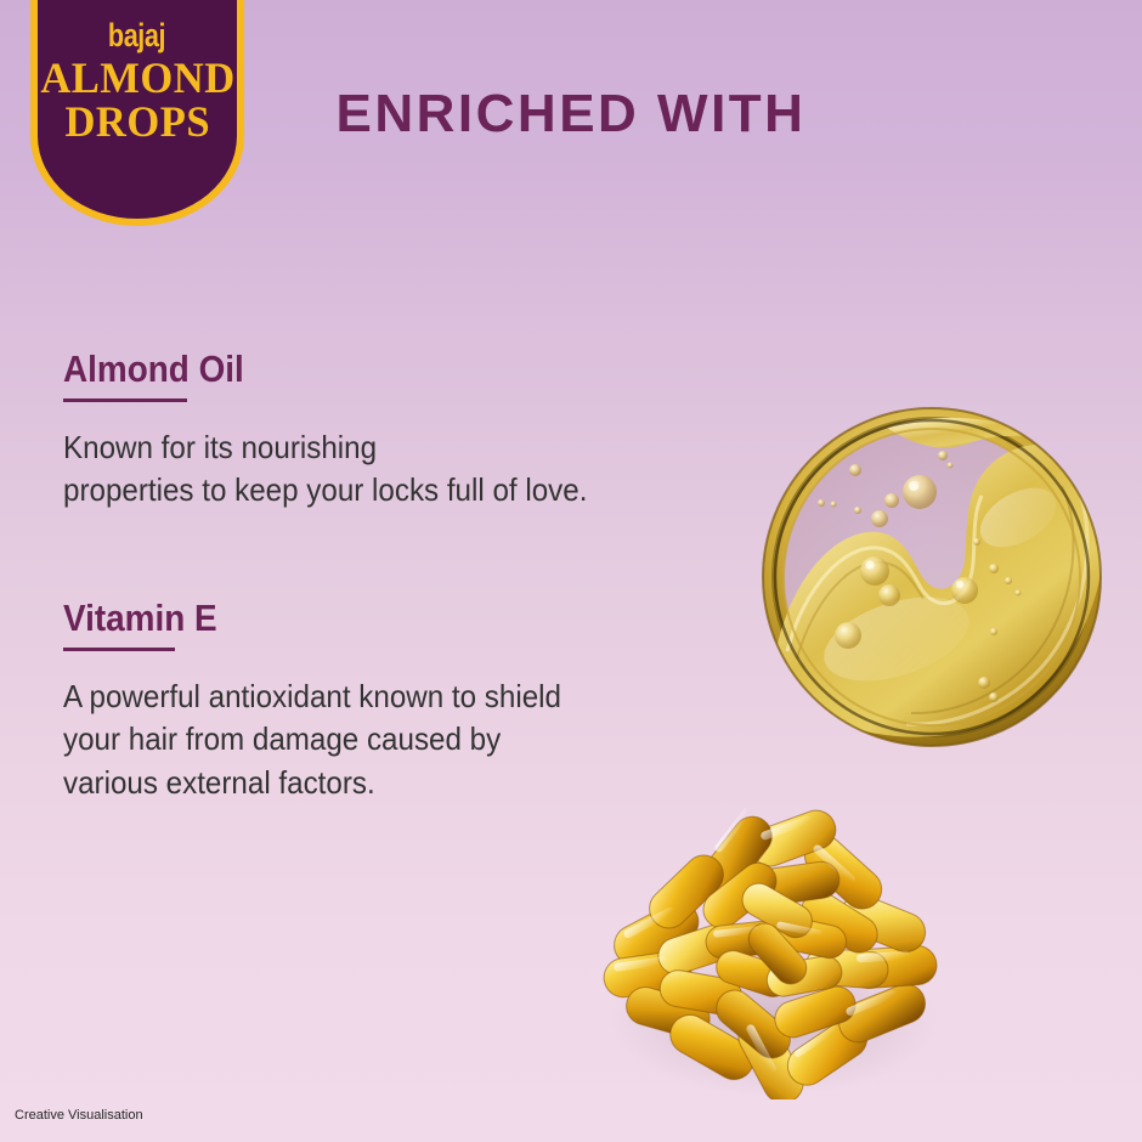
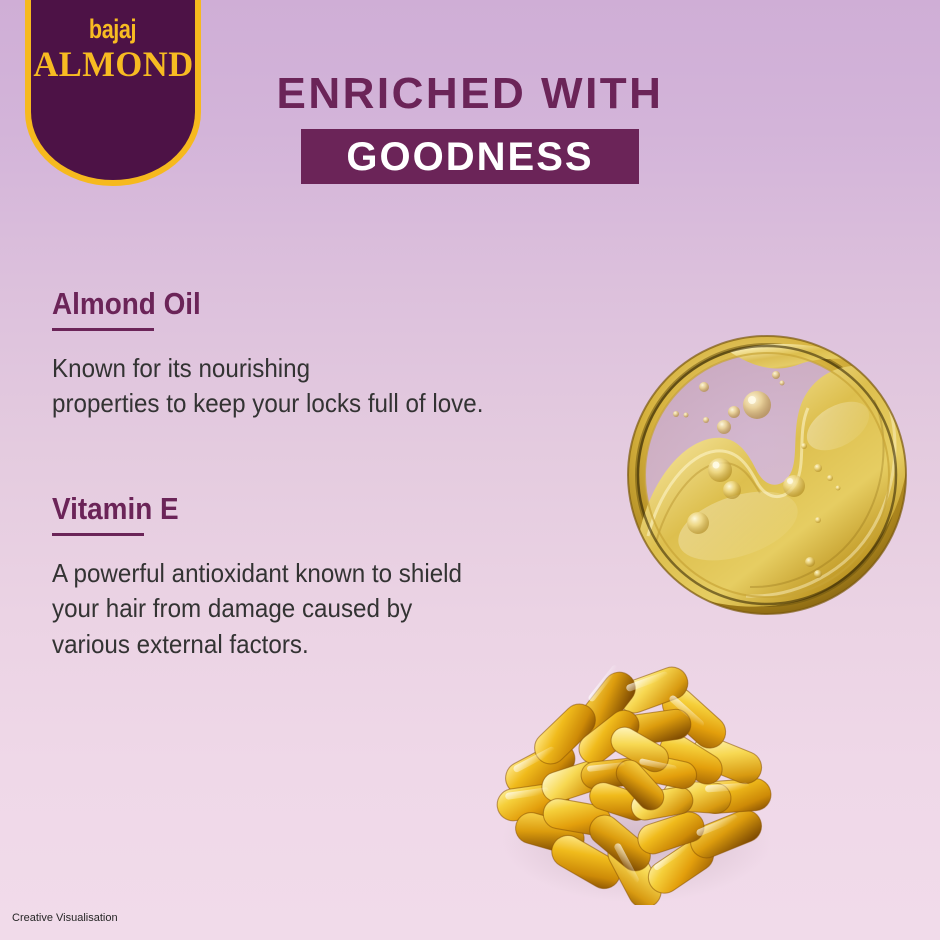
  bajaj
  ALMOND
- DROPS
  ENRICHED WITH
+ GOODNESS
  Almond Oil
  Known for its nourishing
  properties to keep your locks full of love.
  Vitamin E
  A powerful antioxidant known to shield
  your hair from damage caused by
  various external factors.
  Creative Visualisation
